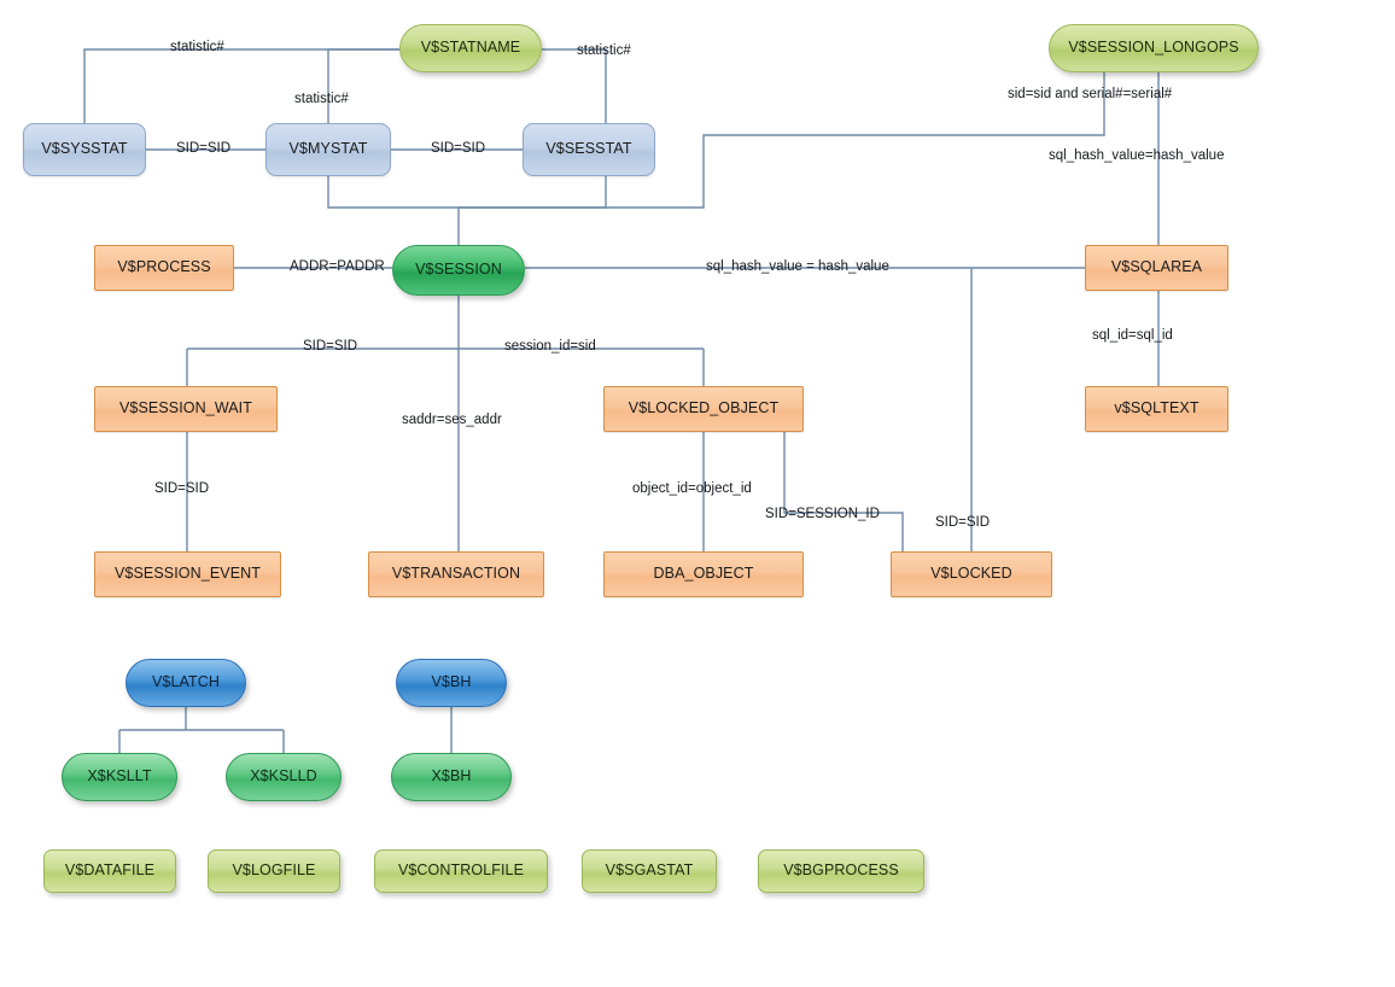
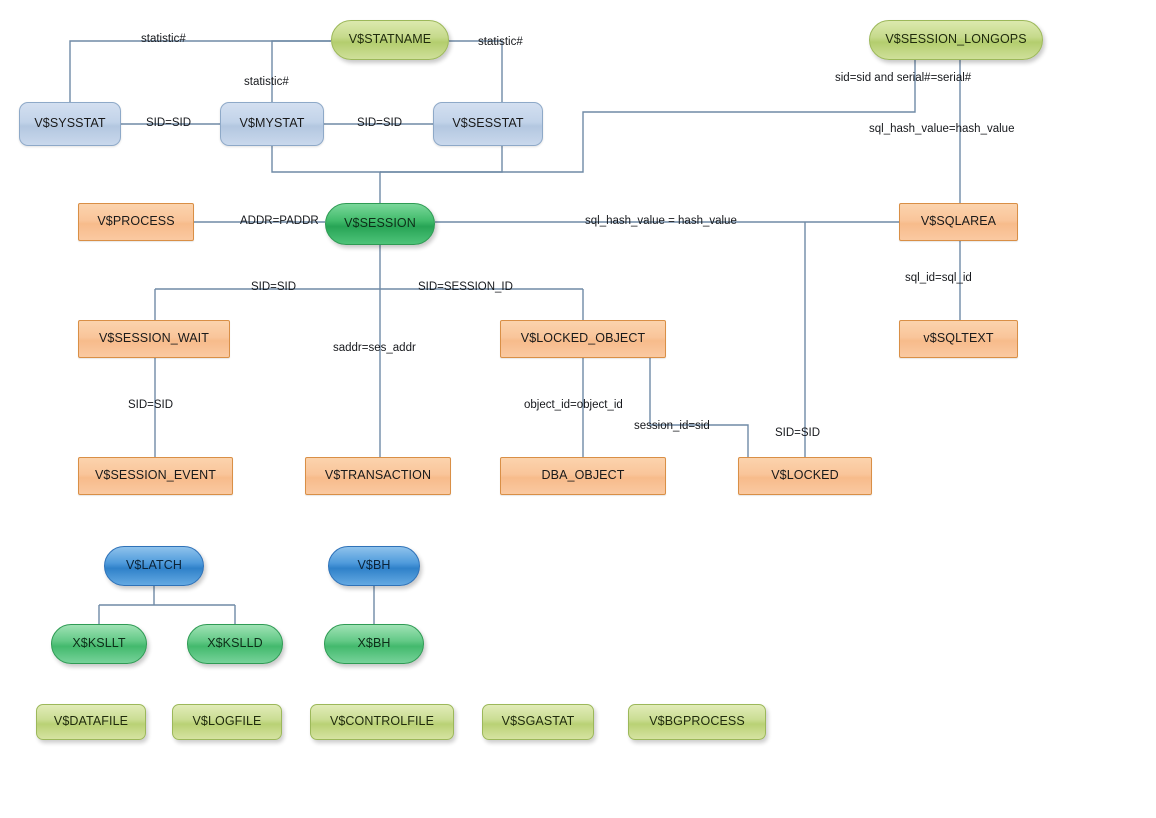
  V$STATNAME
  V$SESSION_LONGOPS
  V$SYSSTAT
  V$MYSTAT
  V$SESSTAT
  V$PROCESS
  V$SESSION
  V$SQLAREA
  V$SESSION_WAIT
  V$LOCKED_OBJECT
  v$SQLTEXT
  V$SESSION_EVENT
  V$TRANSACTION
  DBA_OBJECT
  V$LOCKED
  V$LATCH
  V$BH
  X$KSLLT
  X$KSLLD
  X$BH
  V$DATAFILE
  V$LOGFILE
  V$CONTROLFILE
  V$SGASTAT
  V$BGPROCESS
  statistic#
  SID=SID
  statistic#
  SID=SID
  statistic#
  sid=sid and serial#=serial#
  sql_hash_value=hash_value
  ADDR=PADDR
  sql_hash_value = hash_value
  SID=SID
- session_id=sid
+ SID=SESSION_ID
  saddr=ses_addr
  SID=SID
  object_id=object_id
- SID=SESSION_ID
+ session_id=sid
  SID=SID
  sql_id=sql_id
